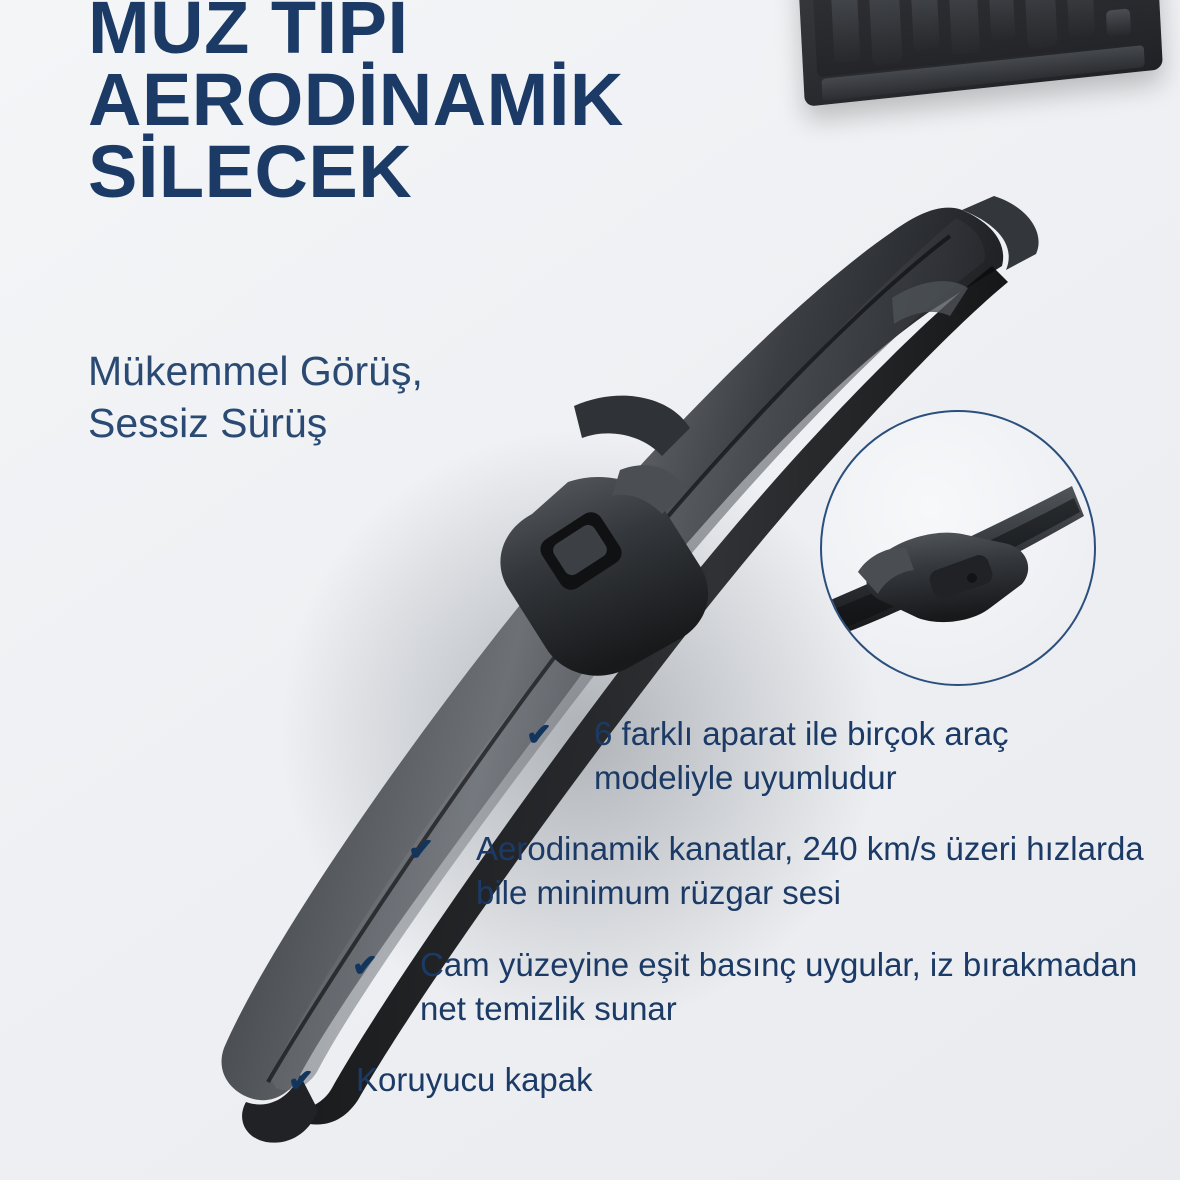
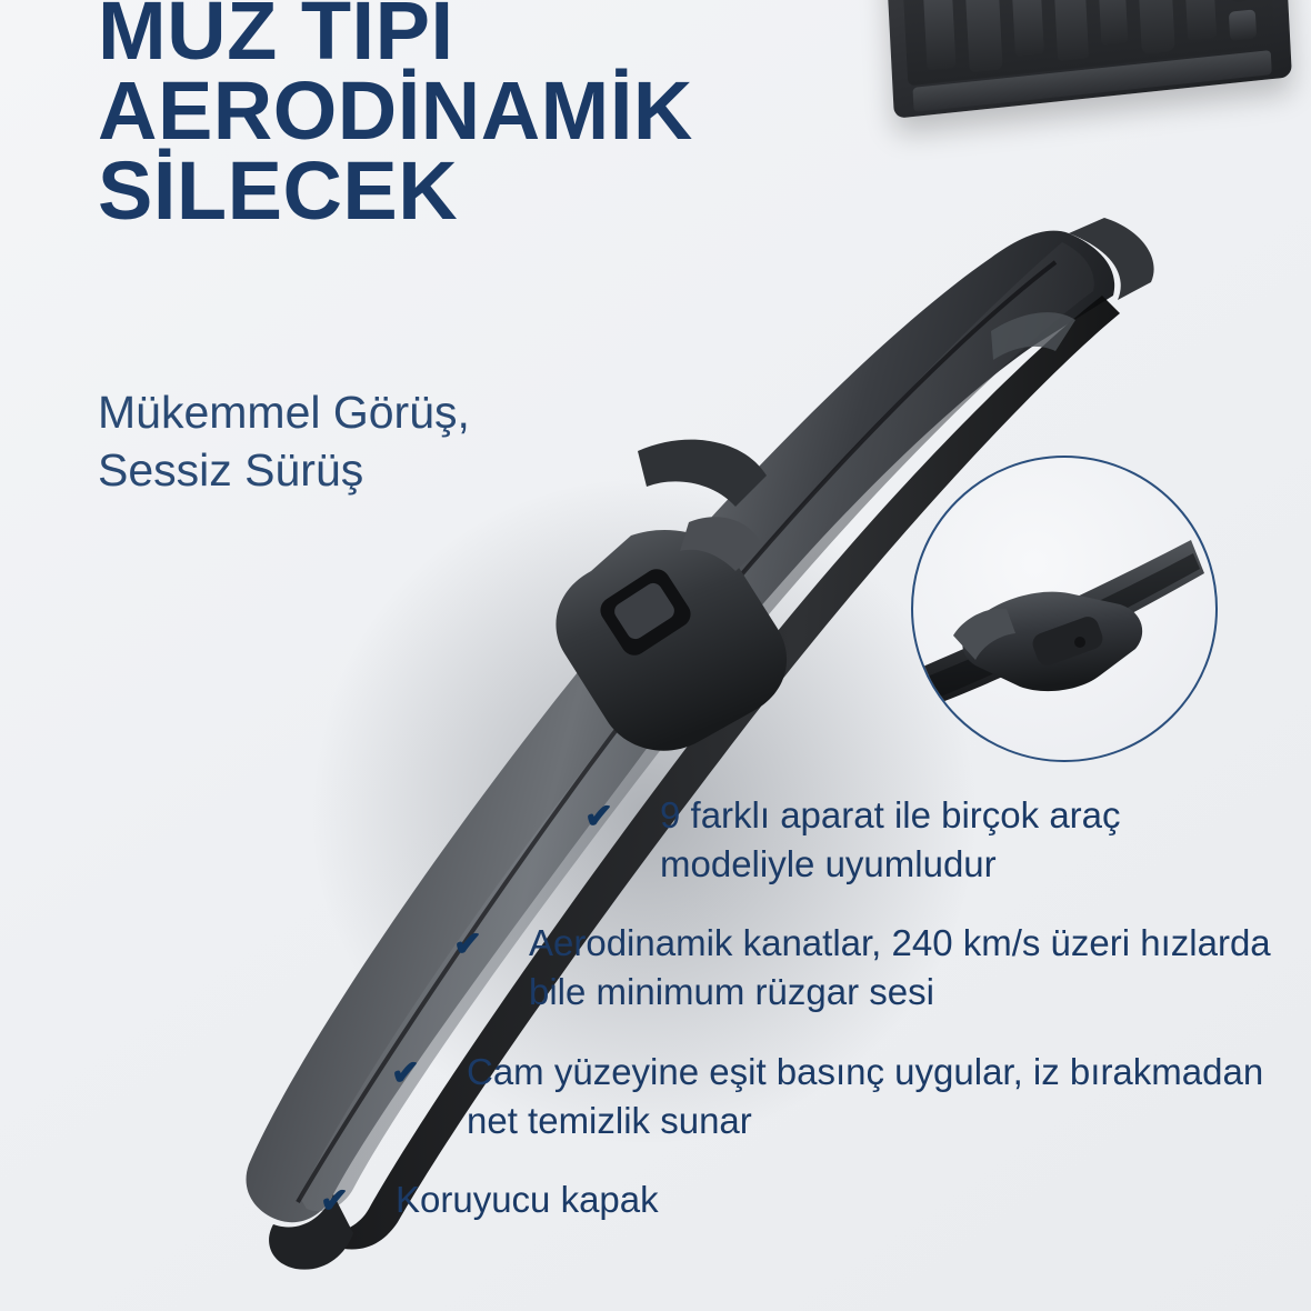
  MUZ TİPİ
  AERODİNAMİK
  SİLECEK
  Mükemmel Görüş,
  Sessiz Sürüş
- ✔ 6 farklı aparat ile birçok araç modeliyle uyumludur
+ ✔ 9 farklı aparat ile birçok araç modeliyle uyumludur
  ✔ Aerodinamik kanatlar, 240 km/s üzeri hızlarda bile minimum rüzgar sesi
  ✔ Cam yüzeyine eşit basınç uygular, iz bırakmadan net temizlik sunar
  ✔ Koruyucu kapak
